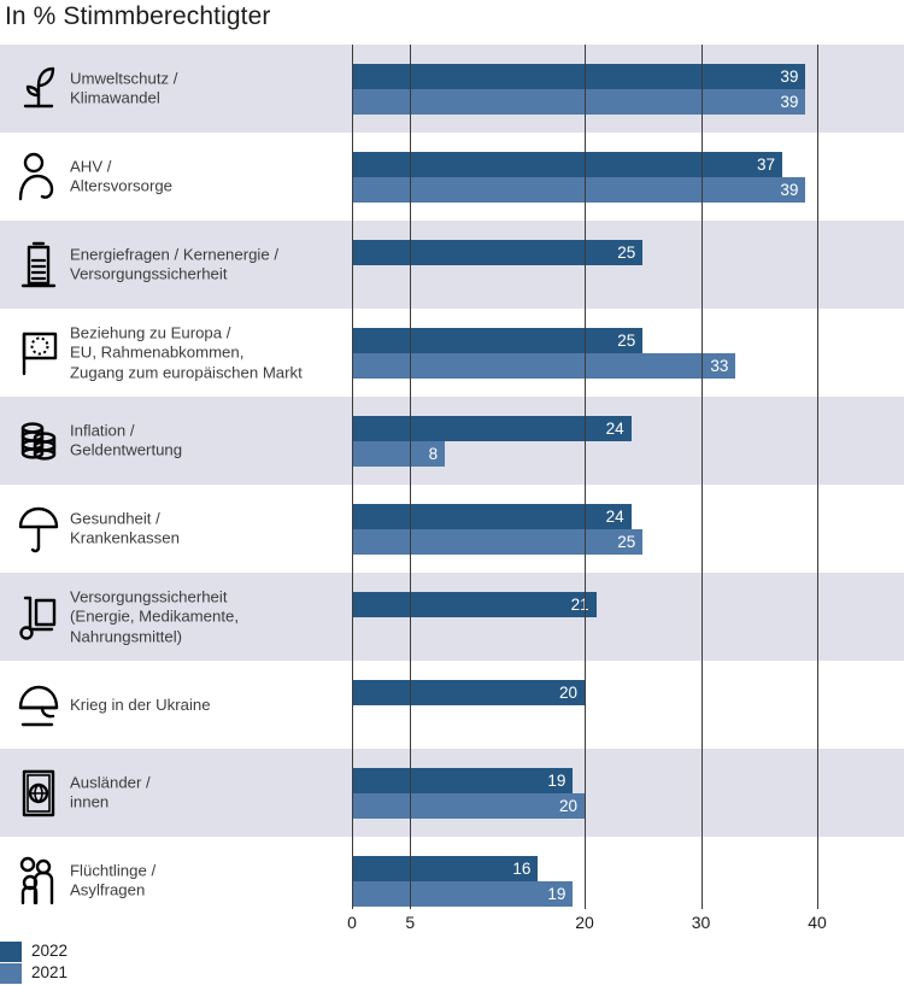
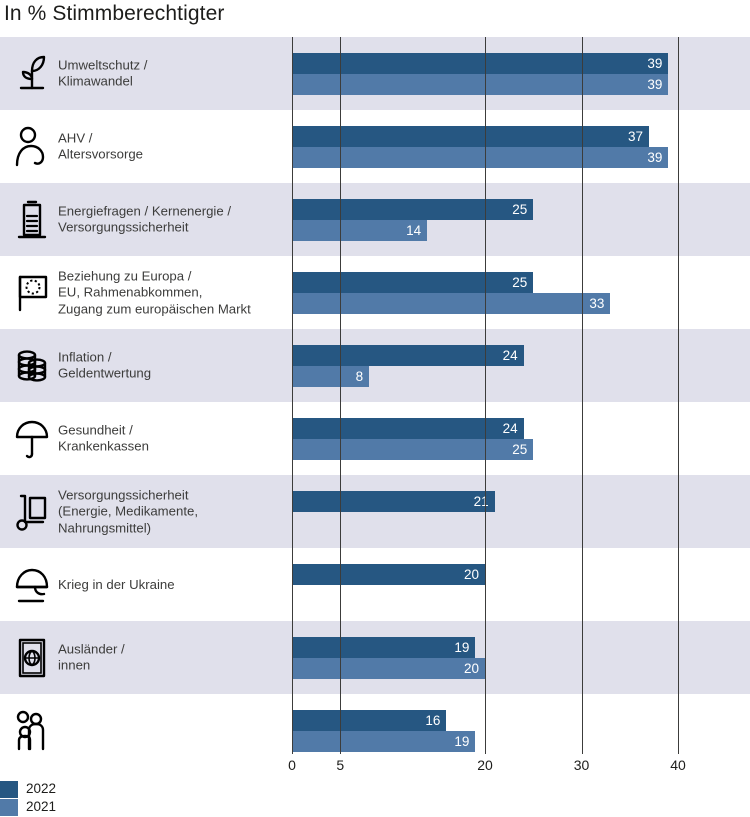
  In % Stimmberechtigter
  Umweltschutz /
  Klimawandel
  39
  39
  AHV /
  Altersvorsorge
  37
  39
  Energiefragen / Kernenergie /
  Versorgungssicherheit
  25
+ 14
  Beziehung zu Europa /
  EU, Rahmenabkommen,
  Zugang zum europäischen Markt
  25
  33
  Inflation /
  Geldentwertung
  24
  8
  Gesundheit /
  Krankenkassen
  24
  25
  Versorgungssicherheit
  (Energie, Medikamente,
  Nahrungsmittel)
  Krieg in der Ukraine
  20
  Ausländer /
  innen
  19
  20
- Flüchtlinge /
- Asylfragen
  16
  19
  0
  5
  20
  30
  40
  2022
  2021
